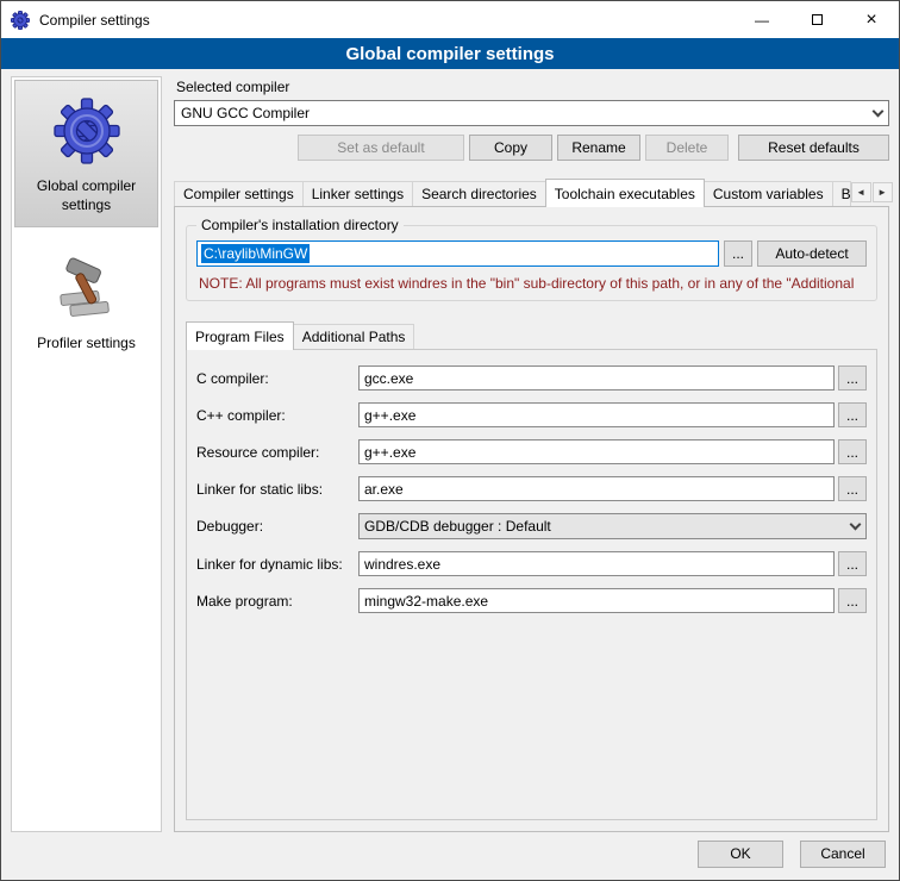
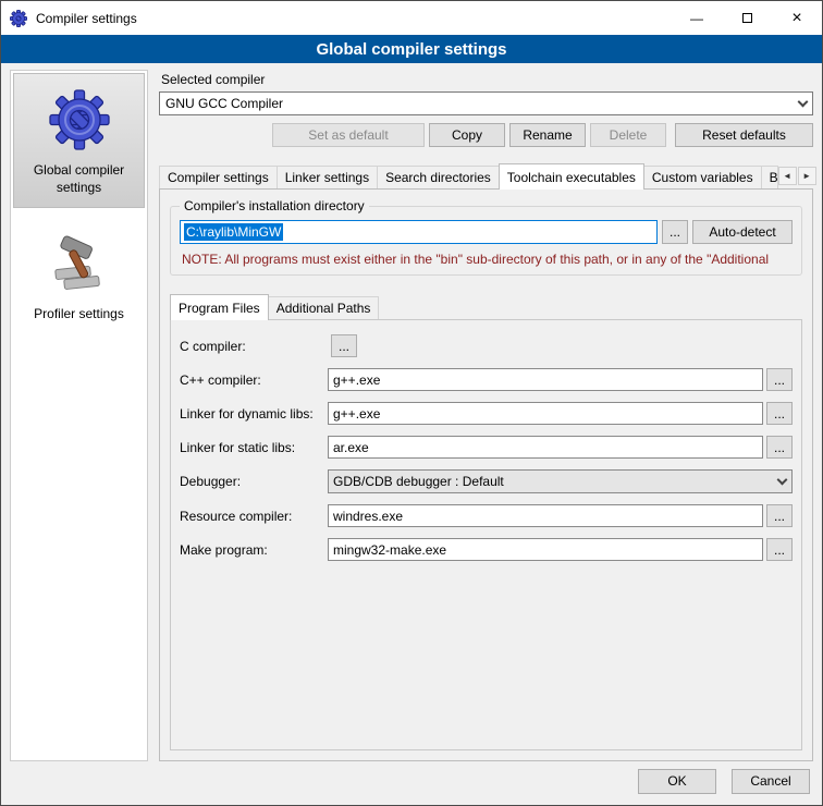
  Compiler settings
  —
  ×
  Global compiler settings
  Global compiler settings
  Profiler settings
  Selected compiler
  GNU GCC Compiler
  Set as default
  Copy
  Rename
  Delete
  Reset defaults
  Compiler settings
  Linker settings
  Search directories
  Toolchain executables
  Custom variables
  ◄
  ►
  Compiler's installation directory
  C:\raylib\MinGW
  ...
  Auto-detect
- NOTE: All programs must exist windres in the "bin" sub-directory of this path, or in any of the "Additional
+ NOTE: All programs must exist either in the "bin" sub-directory of this path, or in any of the "Additional
  Program Files
  Additional Paths
  C compiler:
- gcc.exe
  ...
  C++ compiler:
  g++.exe
  ...
- Resource compiler:
+ Linker for dynamic libs:
  g++.exe
  ...
  Linker for static libs:
  ar.exe
  ...
  Debugger:
  GDB/CDB debugger : Default
- Linker for dynamic libs:
+ Resource compiler:
  windres.exe
  ...
  Make program:
  mingw32-make.exe
  ...
  OK
  Cancel
